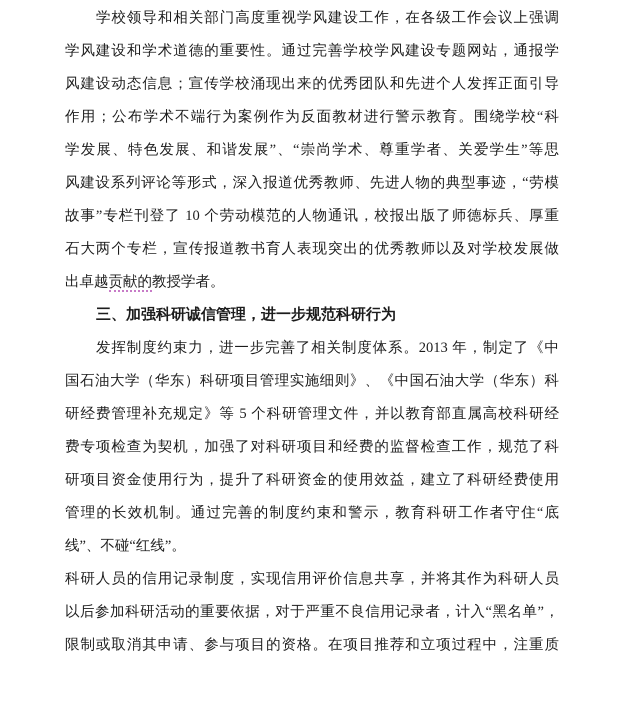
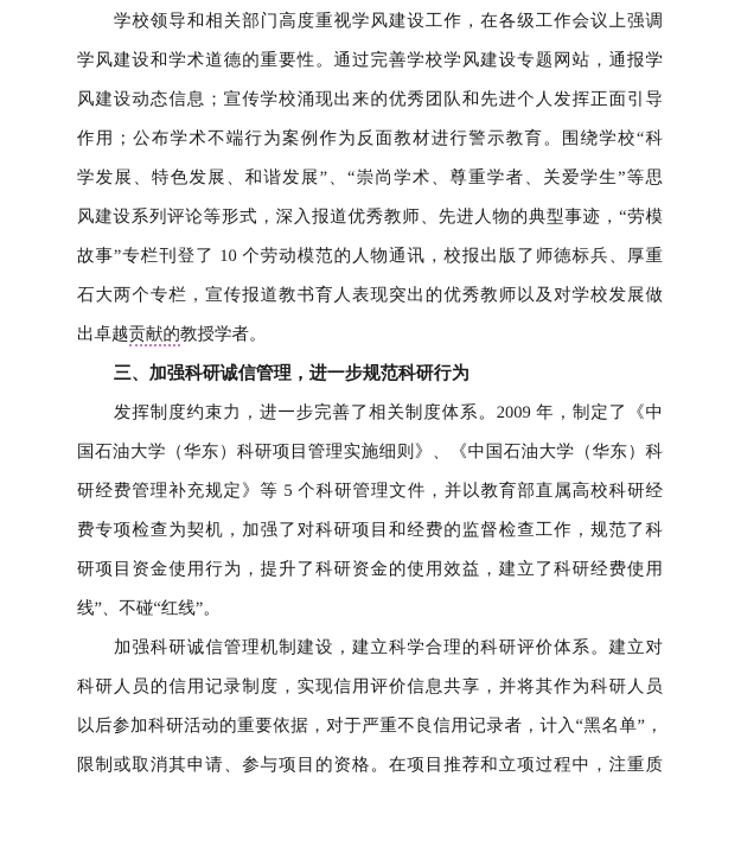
  学校领导和相关部门高度重视学风建设工作，在各级工作会议上强调
  学风建设和学术道德的重要性。通过完善学校学风建设专题网站，通报学
  风建设动态信息；宣传学校涌现出来的优秀团队和先进个人发挥正面引导
  作用；公布学术不端行为案例作为反面教材进行警示教育。围绕学校“科
  学发展、特色发展、和谐发展”、“崇尚学术、尊重学者、关爱学生”等思
  风建设系列评论等形式，深入报道优秀教师、先进人物的典型事迹，“劳模
  故事”专栏刊登了 10 个劳动模范的人物通讯，校报出版了师德标兵、厚重
  石大两个专栏，宣传报道教书育人表现突出的优秀教师以及对学校发展做
  出卓越贡献的教授学者。
  三、加强科研诚信管理，进一步规范科研行为
- 发挥制度约束力，进一步完善了相关制度体系。2013 年，制定了《中
+ 发挥制度约束力，进一步完善了相关制度体系。2009 年，制定了《中
  国石油大学（华东）科研项目管理实施细则》、《中国石油大学（华东）科
  研经费管理补充规定》等 5 个科研管理文件，并以教育部直属高校科研经
  费专项检查为契机，加强了对科研项目和经费的监督检查工作，规范了科
  研项目资金使用行为，提升了科研资金的使用效益，建立了科研经费使用
- 管理的长效机制。通过完善的制度约束和警示，教育科研工作者守住“底
  线”、不碰“红线”。
+ 加强科研诚信管理机制建设，建立科学合理的科研评价体系。建立对
  科研人员的信用记录制度，实现信用评价信息共享，并将其作为科研人员
  以后参加科研活动的重要依据，对于严重不良信用记录者，计入“黑名单”，
  限制或取消其申请、参与项目的资格。在项目推荐和立项过程中，注重质
